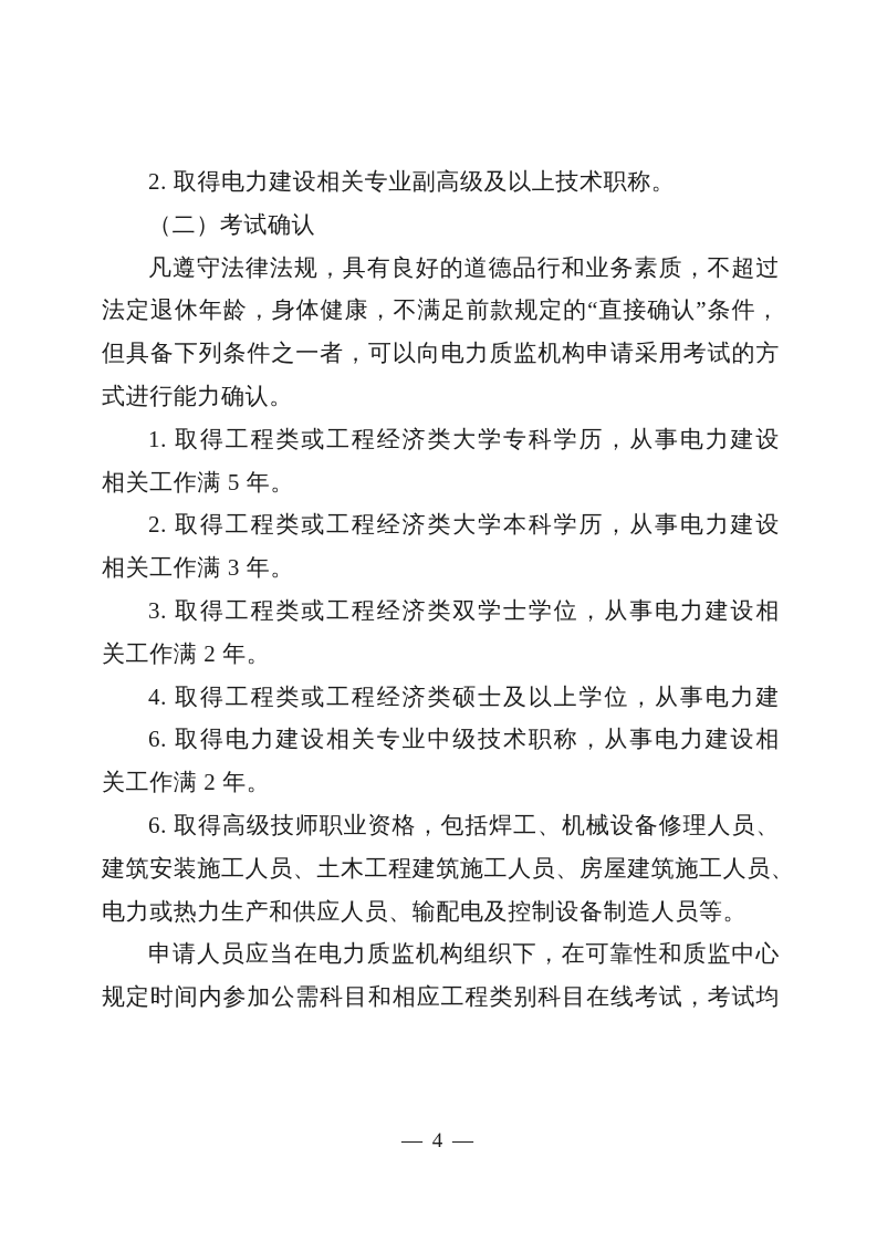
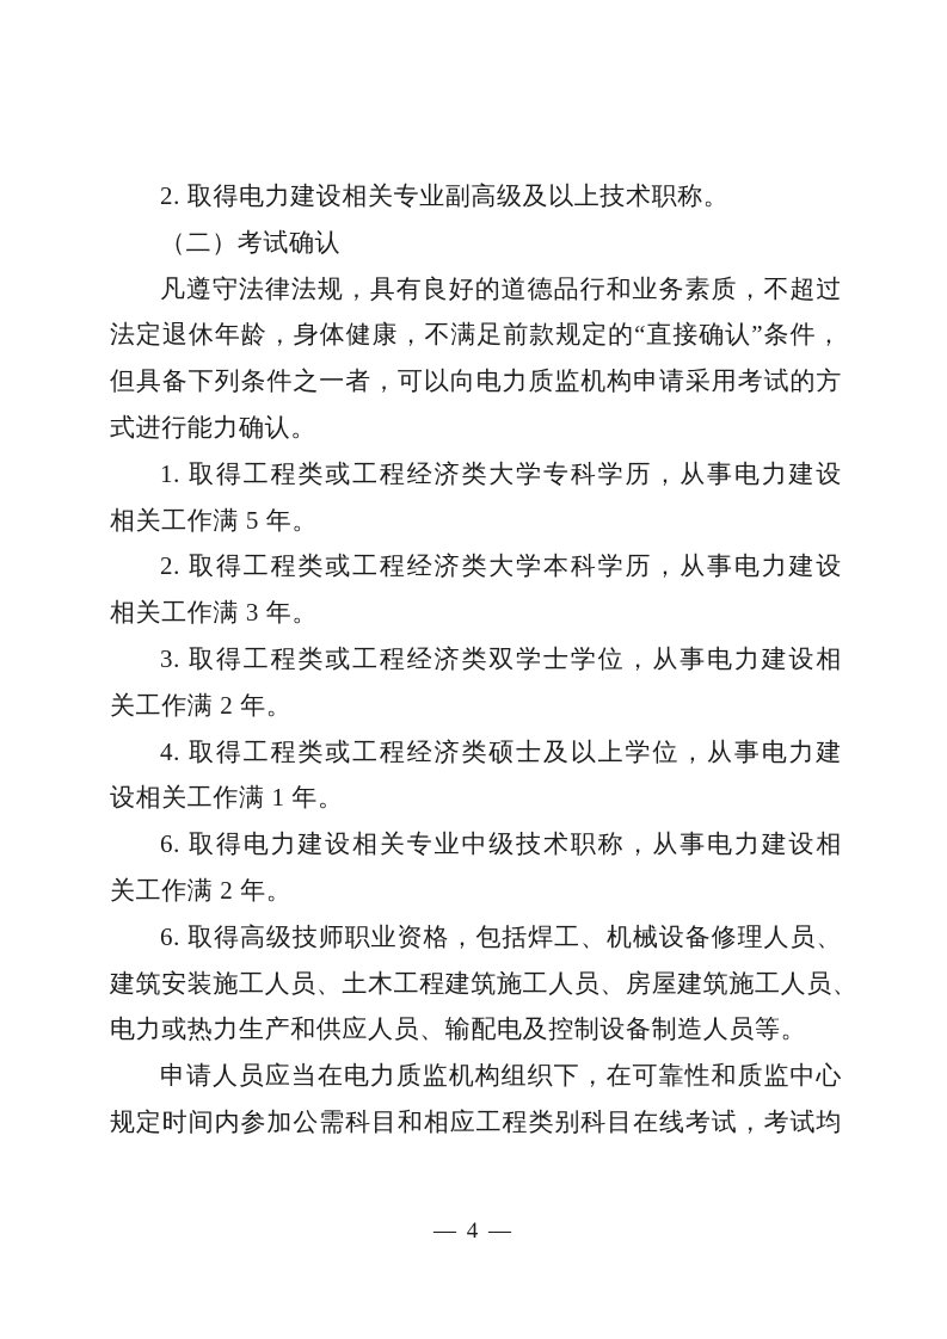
  2. 取得电力建设相关专业副高级及以上技术职称。
  （二）考试确认
  凡遵守法律法规，具有良好的道德品行和业务素质，不超过
  法定退休年龄，身体健康，不满足前款规定的“直接确认”条件，
  但具备下列条件之一者，可以向电力质监机构申请采用考试的方
  式进行能力确认。
  1. 取得工程类或工程经济类大学专科学历，从事电力建设
  相关工作满 5 年。
  2. 取得工程类或工程经济类大学本科学历，从事电力建设
  相关工作满 3 年。
  3. 取得工程类或工程经济类双学士学位，从事电力建设相
  关工作满 2 年。
  4. 取得工程类或工程经济类硕士及以上学位，从事电力建
+ 设相关工作满 1 年。
  6. 取得电力建设相关专业中级技术职称，从事电力建设相
  关工作满 2 年。
  6. 取得高级技师职业资格，包括焊工、机械设备修理人员、
  建筑安装施工人员、土木工程建筑施工人员、房屋建筑施工人员、
  电力或热力生产和供应人员、输配电及控制设备制造人员等。
  申请人员应当在电力质监机构组织下，在可靠性和质监中心
  规定时间内参加公需科目和相应工程类别科目在线考试，考试均
  — 4 —
